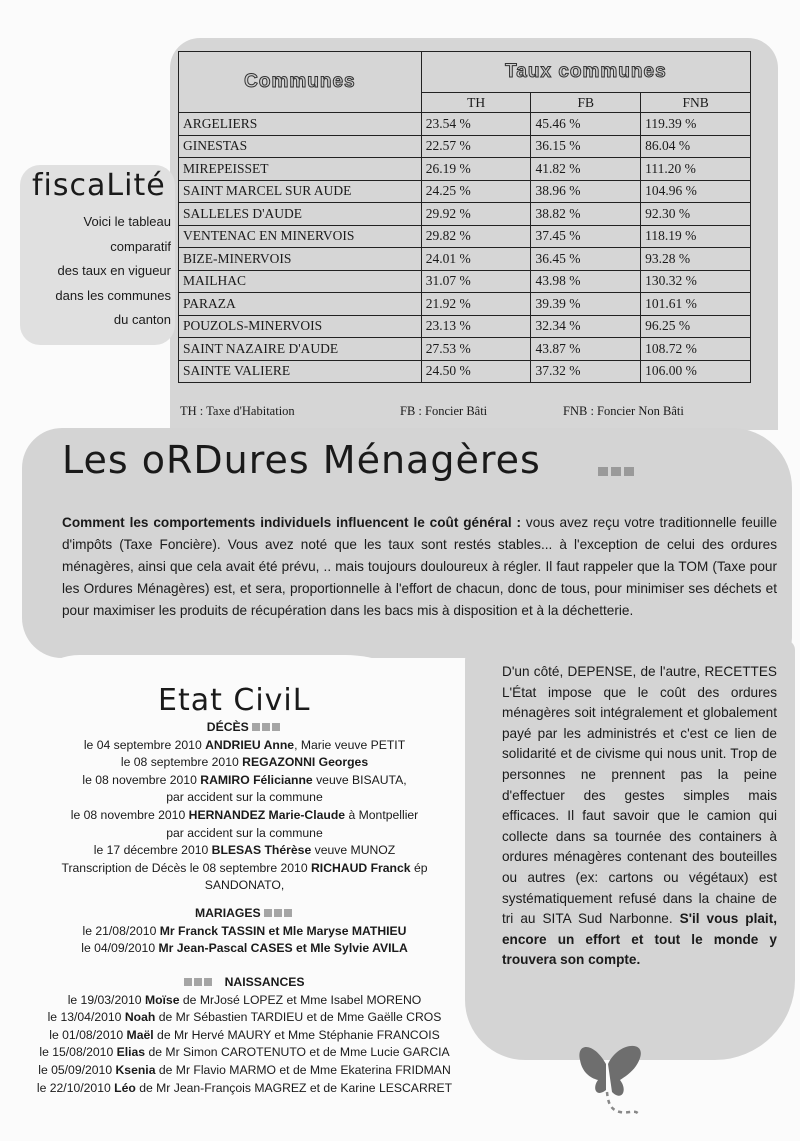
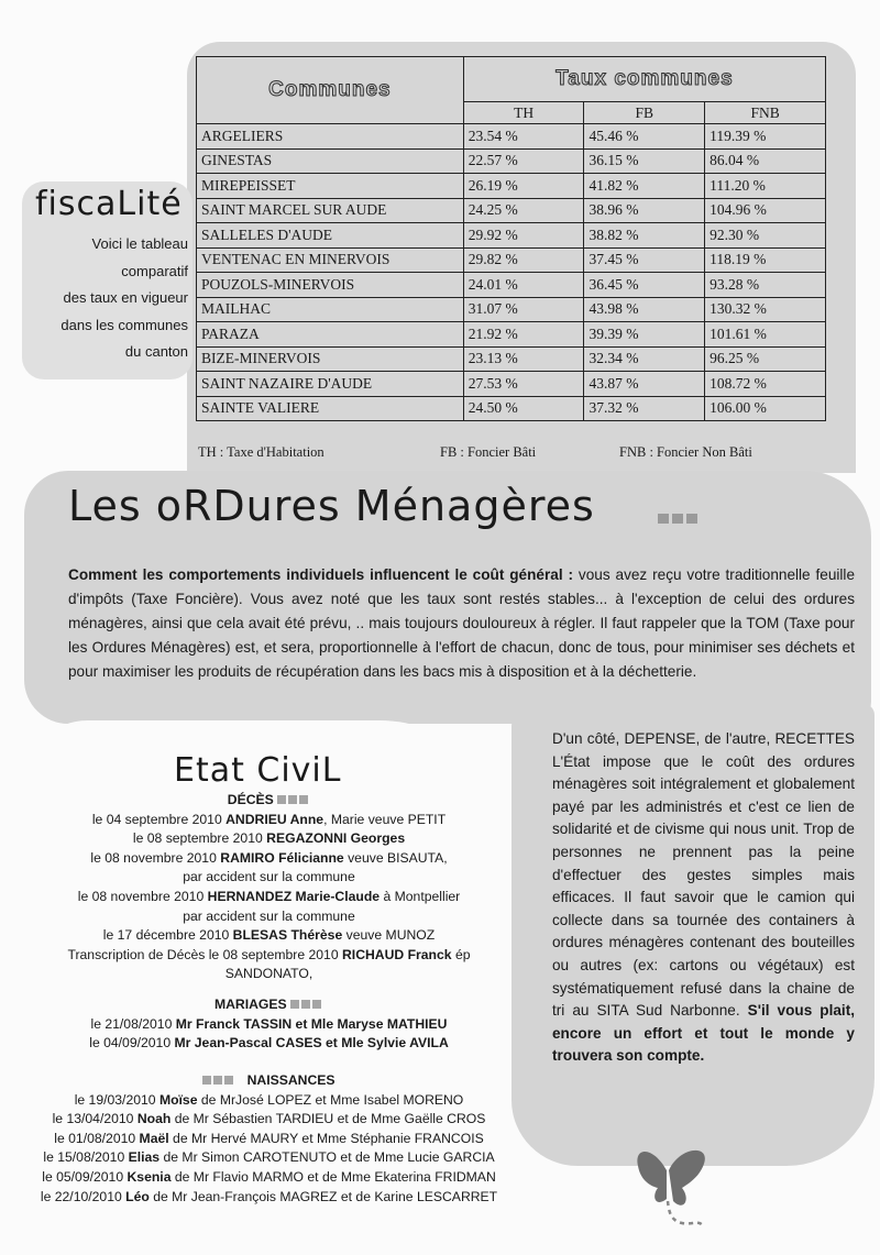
  fiscaLité
  Voici le tableau
  comparatif
  des taux en vigueur
  dans les communes
  du canton
  Communes	Taux communes
  TH	FB	FNB
  ARGELIERS	23.54 %	45.46 %	119.39 %
  GINESTAS	22.57 %	36.15 %	86.04 %
  MIREPEISSET	26.19 %	41.82 %	111.20 %
  SAINT MARCEL SUR AUDE	24.25 %	38.96 %	104.96 %
  SALLELES D'AUDE	29.92 %	38.82 %	92.30 %
  VENTENAC EN MINERVOIS	29.82 %	37.45 %	118.19 %
- BIZE-MINERVOIS	24.01 %	36.45 %	93.28 %
+ POUZOLS-MINERVOIS	24.01 %	36.45 %	93.28 %
  MAILHAC	31.07 %	43.98 %	130.32 %
  PARAZA	21.92 %	39.39 %	101.61 %
- POUZOLS-MINERVOIS	23.13 %	32.34 %	96.25 %
+ BIZE-MINERVOIS	23.13 %	32.34 %	96.25 %
  SAINT NAZAIRE D'AUDE	27.53 %	43.87 %	108.72 %
  SAINTE VALIERE	24.50 %	37.32 %	106.00 %
  TH : Taxe d'Habitation
  FB : Foncier Bâti
  FNB : Foncier Non Bâti
  Les oRDures Ménagères
  Comment les comportements individuels influencent le coût général : vous avez reçu votre traditionnelle feuille d'impôts (Taxe Foncière). Vous avez noté que les taux sont restés stables... à l'exception de celui des ordures ménagères, ainsi que cela avait été prévu, .. mais toujours douloureux à régler. Il faut rappeler que la TOM (Taxe pour les Ordures Ménagères) est, et sera, proportionnelle à l'effort de chacun, donc de tous, pour minimiser ses déchets et pour maximiser les produits de récupération dans les bacs mis à disposition et à la déchetterie.
  D'un côté, DEPENSE, de l'autre, RECETTES L'État impose que le coût des ordures ménagères soit intégralement et globalement payé par les administrés et c'est ce lien de solidarité et de civisme qui nous unit. Trop de personnes ne prennent pas la peine d'effectuer des gestes simples mais efficaces. Il faut savoir que le camion qui collecte dans sa tournée des containers à ordures ménagères contenant des bouteilles ou autres (ex: cartons ou végétaux) est systématiquement refusé dans la chaine de tri au SITA Sud Narbonne. S'il vous plait, encore un effort et tout le monde y trouvera son compte.
  Etat CiviL
  DÉCÈS
  le 04 septembre 2010 ANDRIEU Anne, Marie veuve PETIT
  le 08 septembre 2010 REGAZONNI Georges
  le 08 novembre 2010 RAMIRO Félicianne veuve BISAUTA,
  par accident sur la commune
  le 08 novembre 2010 HERNANDEZ Marie-Claude à Montpellier
  par accident sur la commune
  le 17 décembre 2010 BLESAS Thérèse veuve MUNOZ
  Transcription de Décès le 08 septembre 2010 RICHAUD Franck ép SANDONATO,
  MARIAGES
  le 21/08/2010 Mr Franck TASSIN et Mle Maryse MATHIEU
  le 04/09/2010 Mr Jean-Pascal CASES et Mle Sylvie AVILA
  NAISSANCES
  le 19/03/2010 Moïse de MrJosé LOPEZ et Mme Isabel MORENO
  le 13/04/2010 Noah de Mr Sébastien TARDIEU et de Mme Gaëlle CROS
  le 01/08/2010 Maël de Mr Hervé MAURY et Mme Stéphanie FRANCOIS
  le 15/08/2010 Elias de Mr Simon CAROTENUTO et de Mme Lucie GARCIA
  le 05/09/2010 Ksenia de Mr Flavio MARMO et de Mme Ekaterina FRIDMAN
  le 22/10/2010 Léo de Mr Jean-François MAGREZ et de Karine LESCARRET
